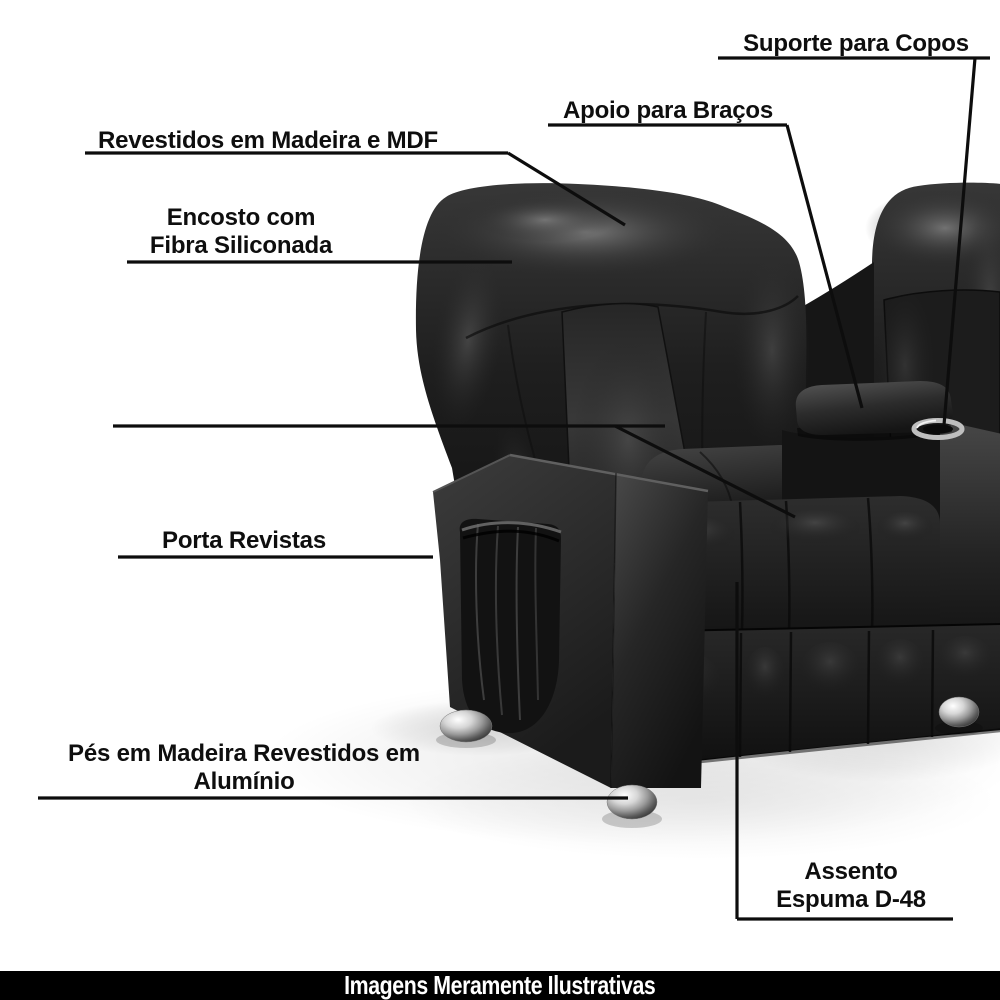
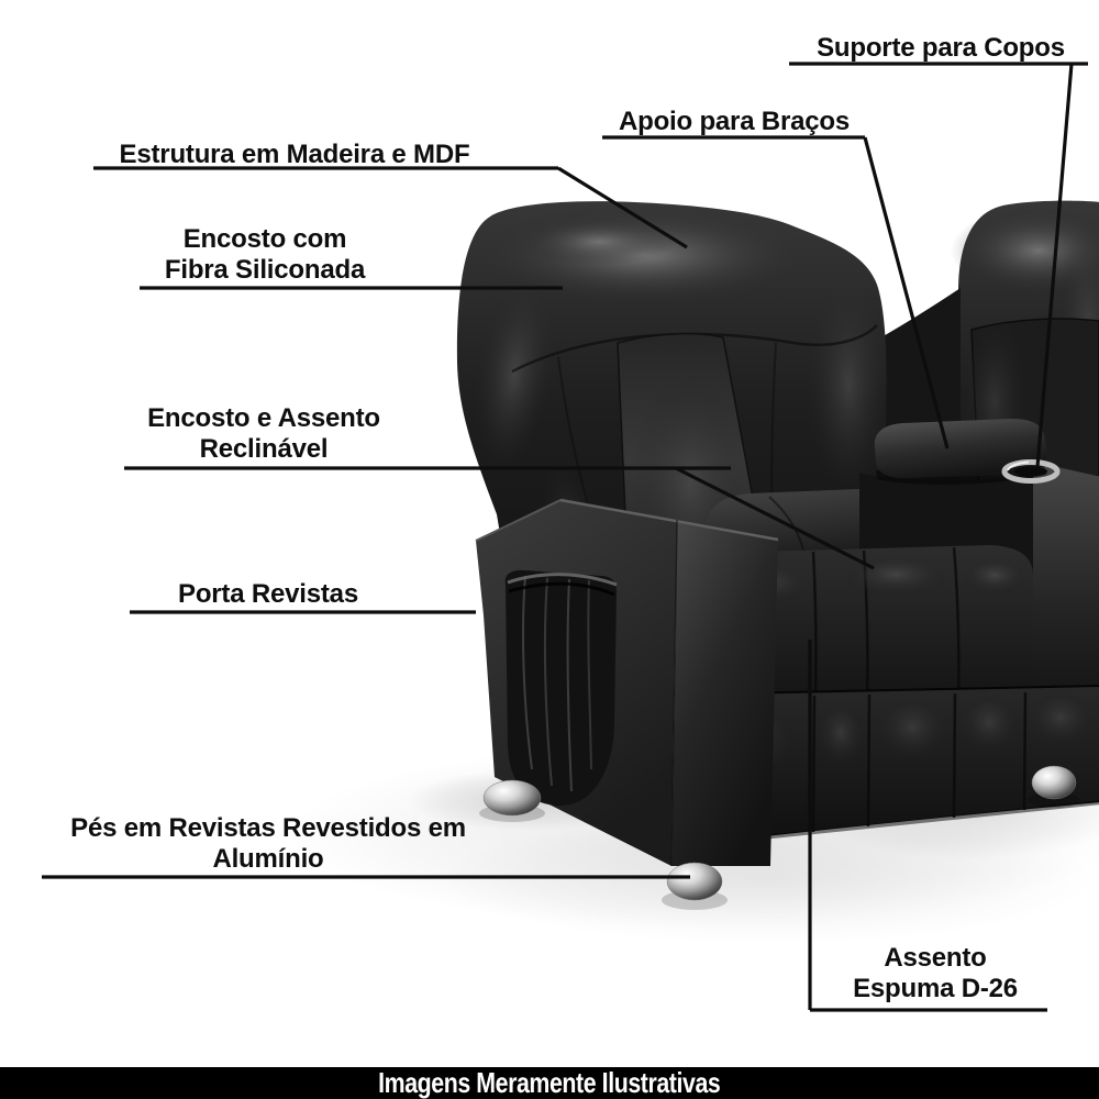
  Suporte para Copos
  Apoio para Braços
- Revestidos em Madeira e MDF
+ Estrutura em Madeira e MDF
  Encosto com
  Fibra Siliconada
+ Encosto e Assento
+ Reclinável
  Porta Revistas
- Pés em Madeira Revestidos em
+ Pés em Revistas Revestidos em
  Alumínio
  Assento
- Espuma D-48
+ Espuma D-26
  Imagens Meramente Ilustrativas
